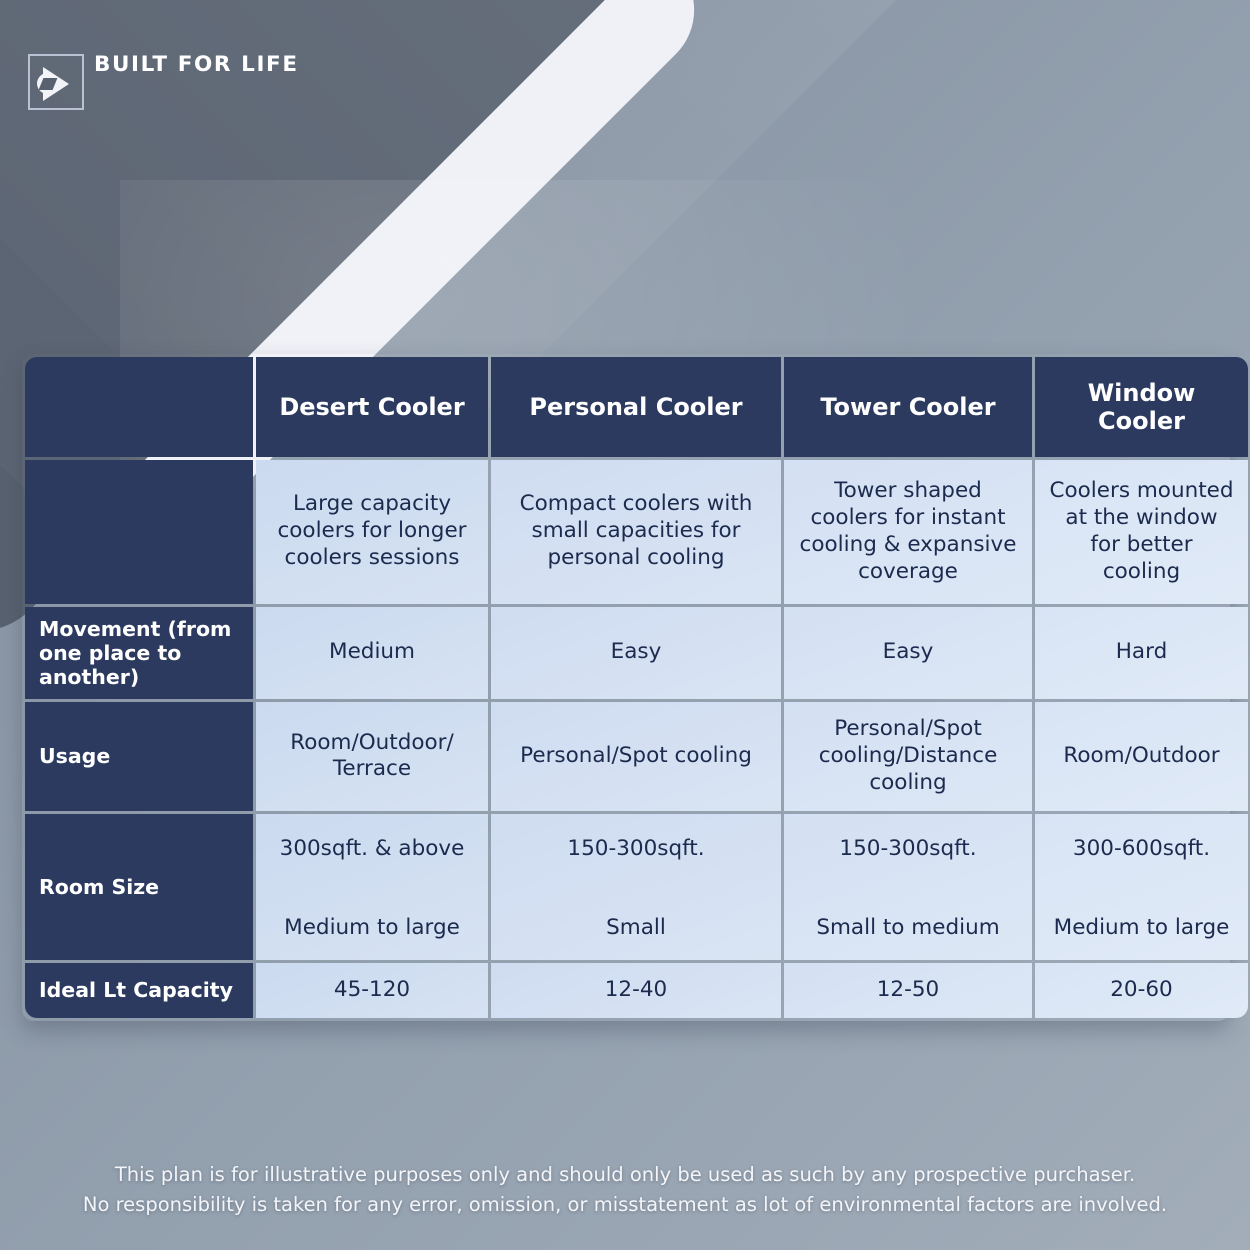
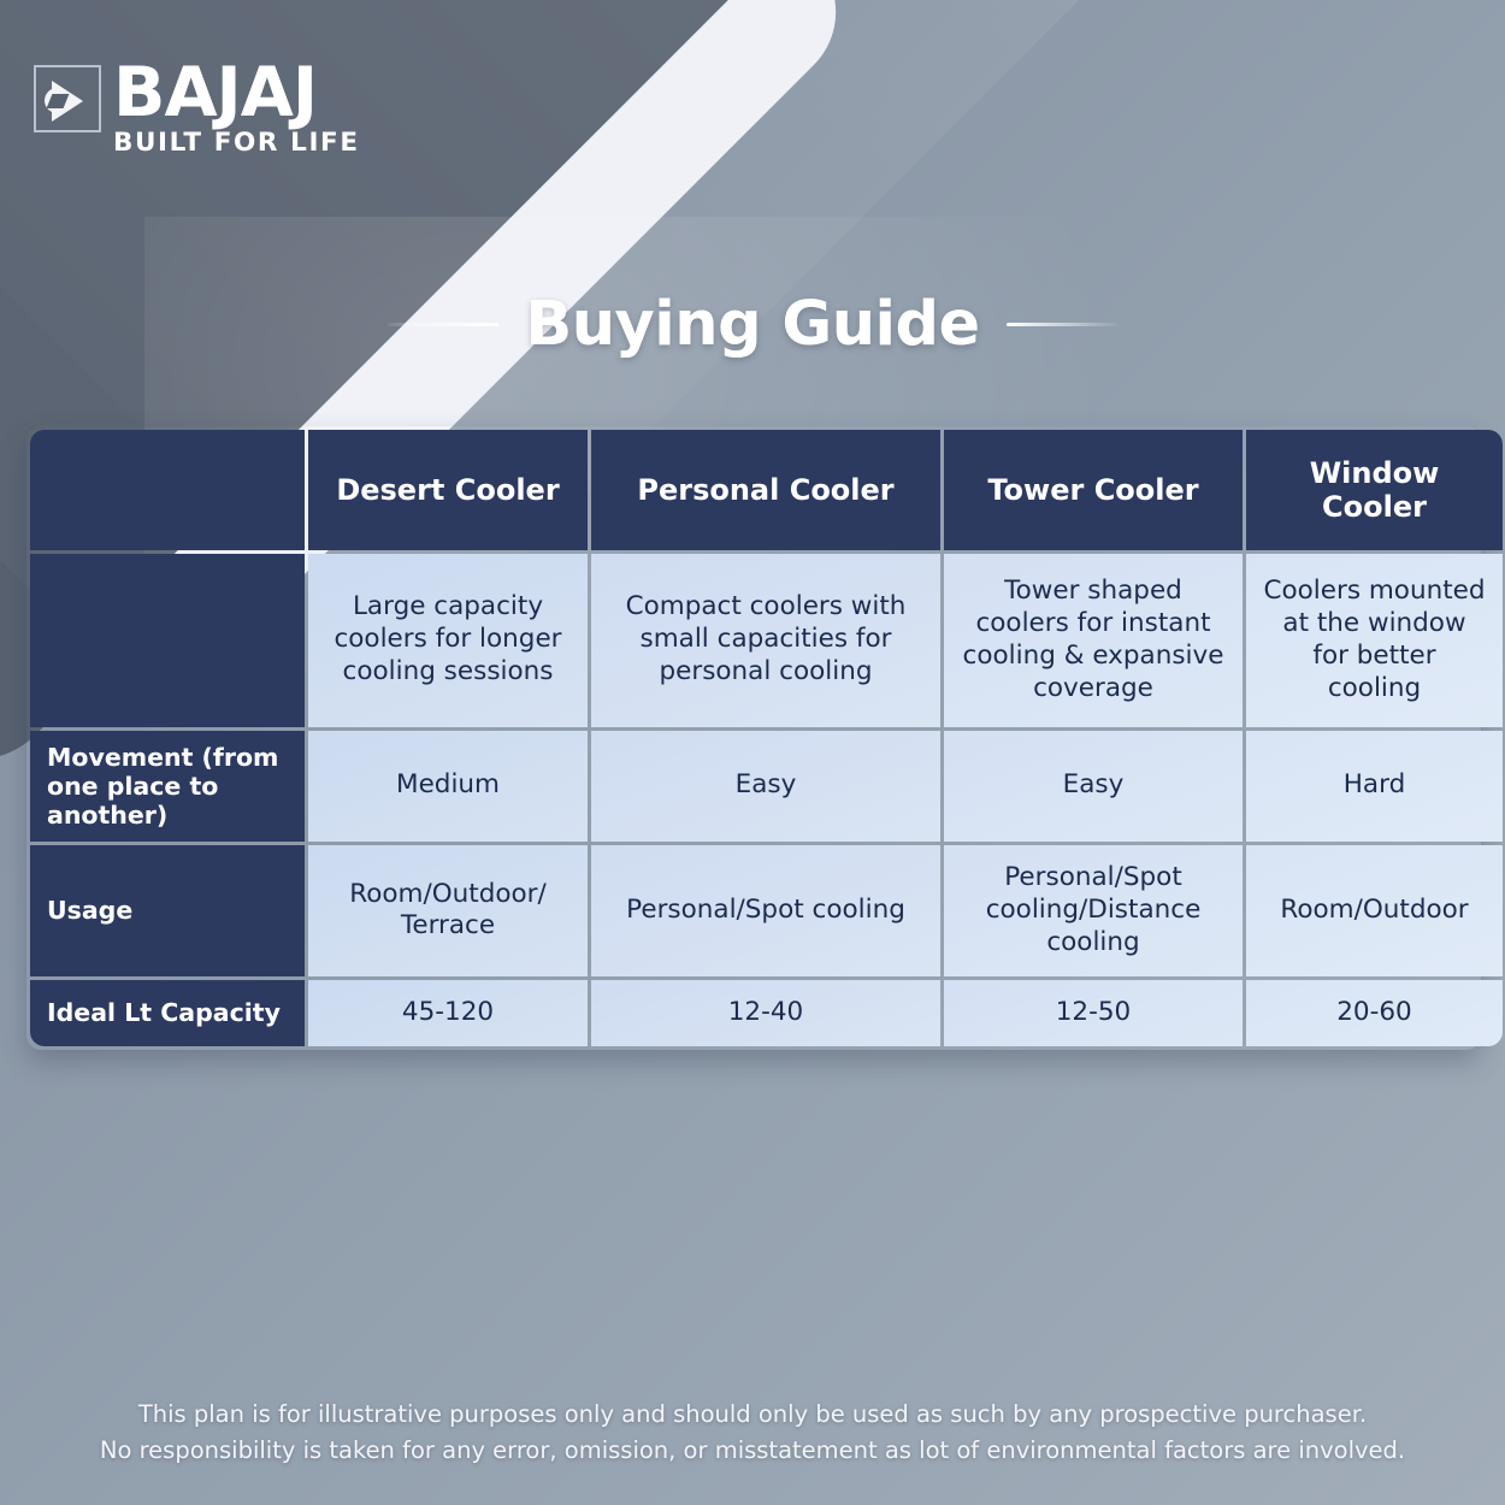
+ BAJAJ
  BUILT FOR LIFE
+ Buying Guide
  	Desert Cooler	Personal Cooler	Tower Cooler	Window Cooler
- 	Large capacity coolers for longer coolers sessions	Compact coolers with small capacities for personal cooling	Tower shaped coolers for instant cooling & expansive coverage	Coolers mounted at the window for better cooling
+ 	Large capacity coolers for longer cooling sessions	Compact coolers with small capacities for personal cooling	Tower shaped coolers for instant cooling & expansive coverage	Coolers mounted at the window for better cooling
  Movement (from one place to another)	Medium	Easy	Easy	Hard
  Usage	Room/Outdoor/ Terrace	Personal/Spot cooling	Personal/Spot cooling/Distance cooling	Room/Outdoor
- Room Size	300sqft. & above Medium to large	150-300sqft. Small	150-300sqft. Small to medium	300-600sqft. Medium to large
  Ideal Lt Capacity	45-120	12-40	12-50	20-60
  This plan is for illustrative purposes only and should only be used as such by any prospective purchaser.
  No responsibility is taken for any error, omission, or misstatement as lot of environmental factors are involved.
